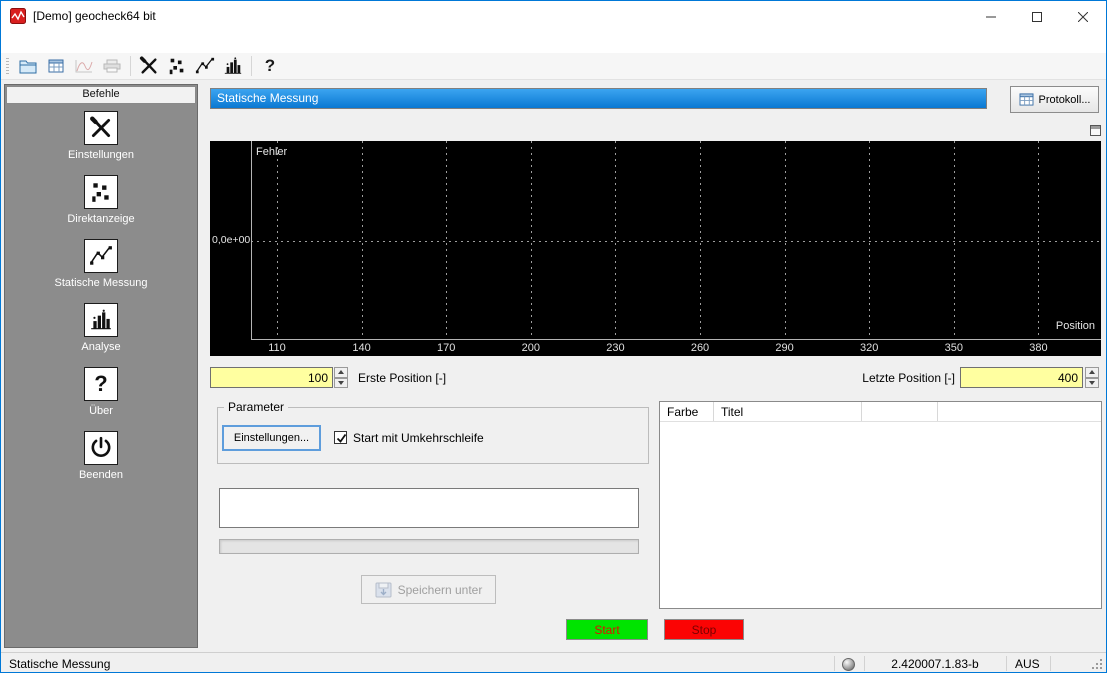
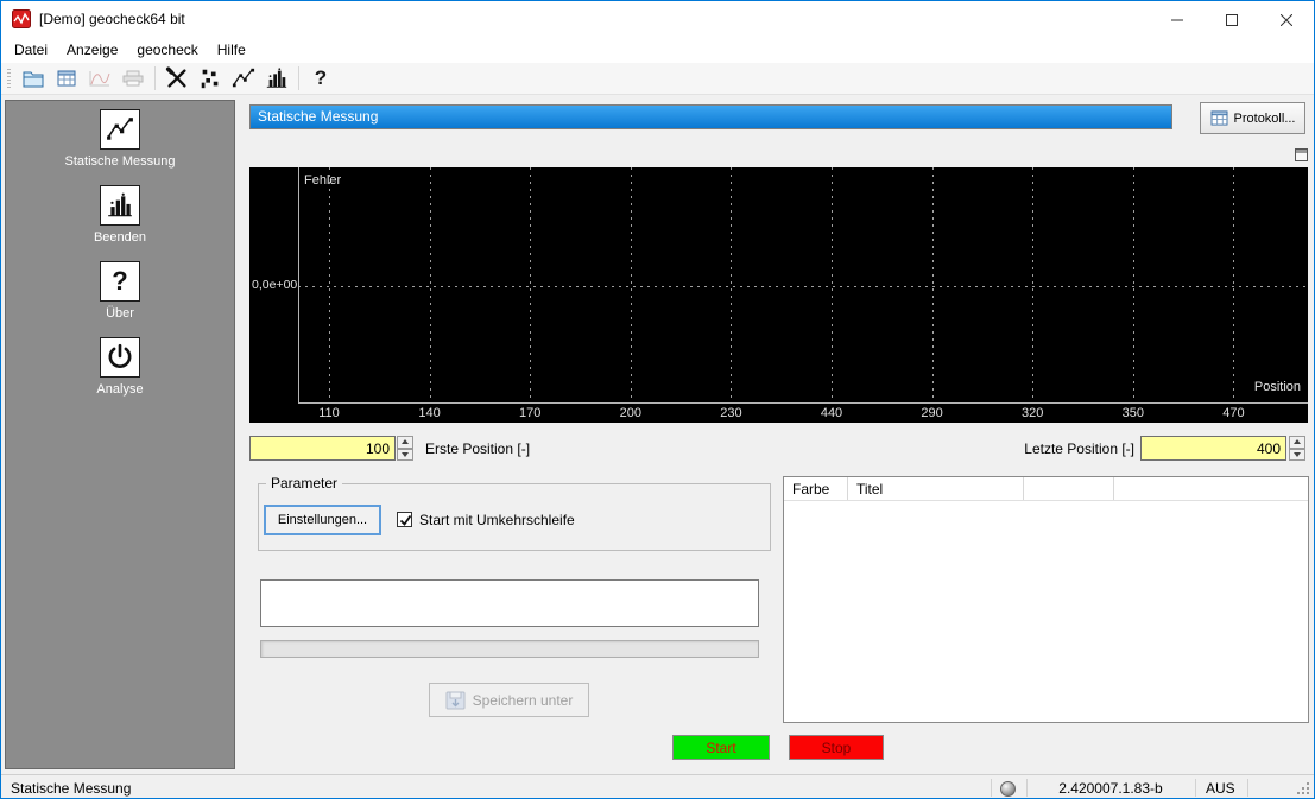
  [Demo] geocheck64 bit
+ Datei
+ Anzeige
+ geocheck
+ Hilfe
  ?
- Befehle
- Einstellungen
- Direktanzeige
  Statische Messung
- Analyse
+ Beenden
  ?
  Über
- Beenden
+ Analyse
  Statische Messung
  Protokoll...
  Fehler
  0,0e+00
  Position
  110
  140
  170
  200
  230
- 260
+ 440
  290
  320
  350
- 380
+ 470
  100
  Erste Position [-]
  Letzte Position [-]
  400
  Parameter
  Einstellungen...
  Start mit Umkehrschleife
  Speichern unter
  Farbe
  Titel
  Start
  Stop
  Statische Messung
  2.420007.1.83-b
  AUS
